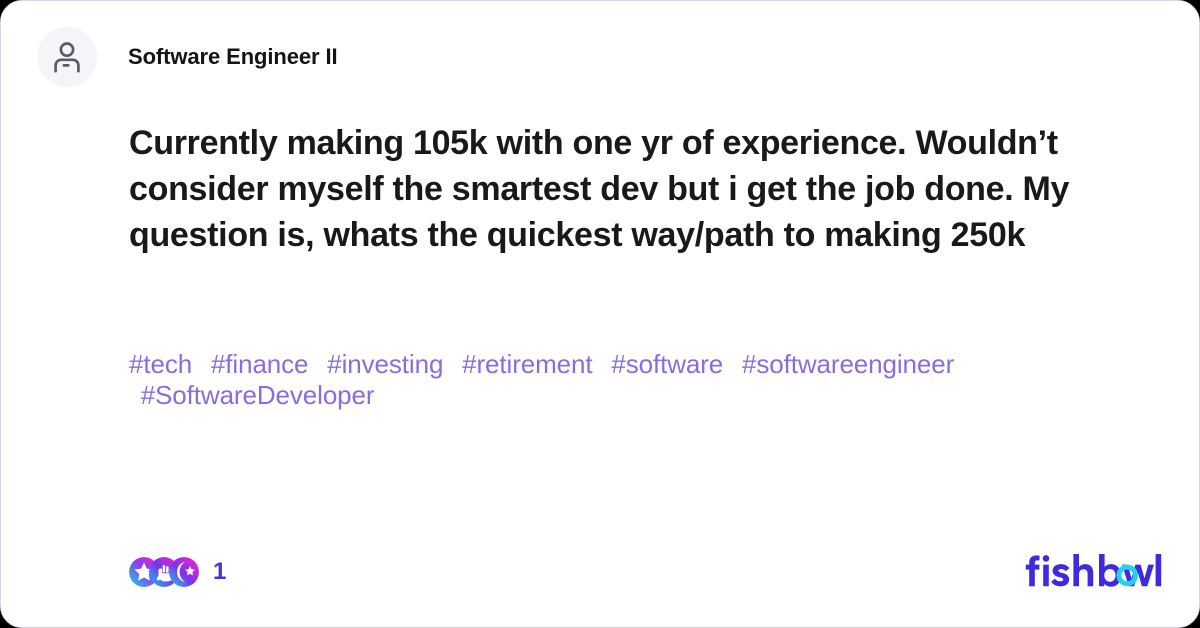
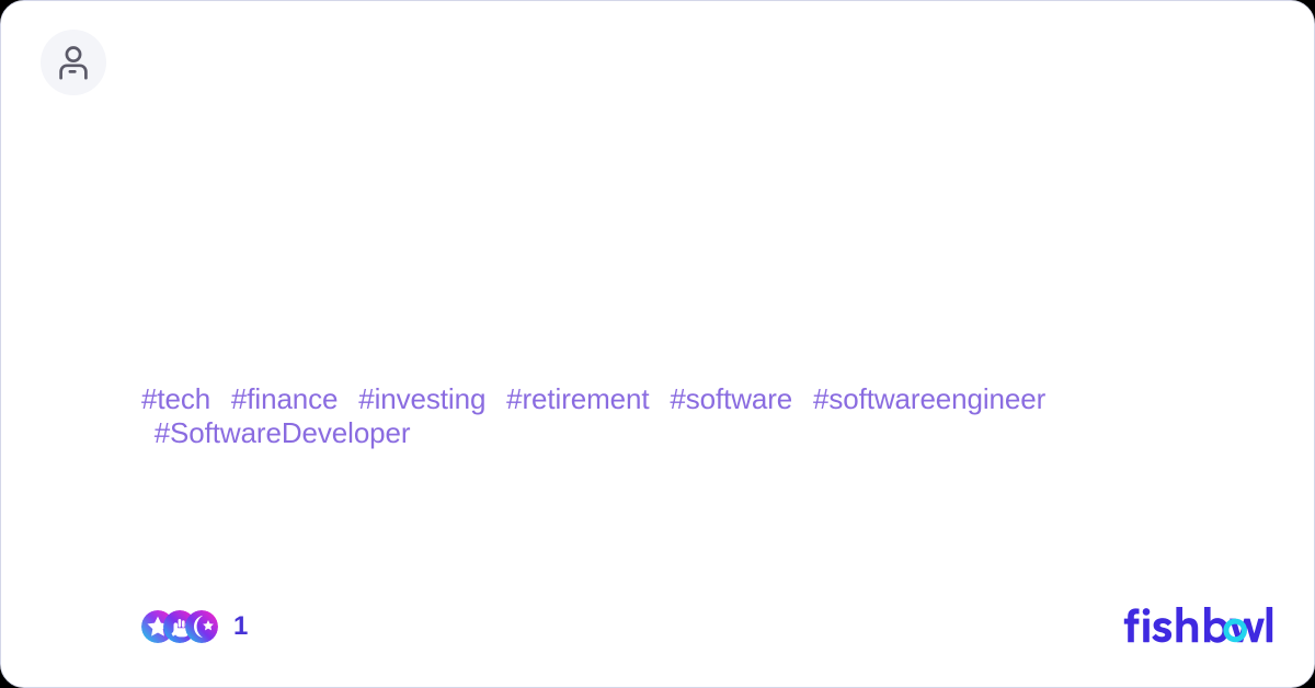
- Software Engineer II
- Currently making 105k with one yr of experience. Wouldn’t consider myself the smartest dev but i get the job done. My question is, whats the quickest way/path to making 250k
  #tech #finance #investing #retirement #software #softwareengineer #SoftwareDeveloper
  1
